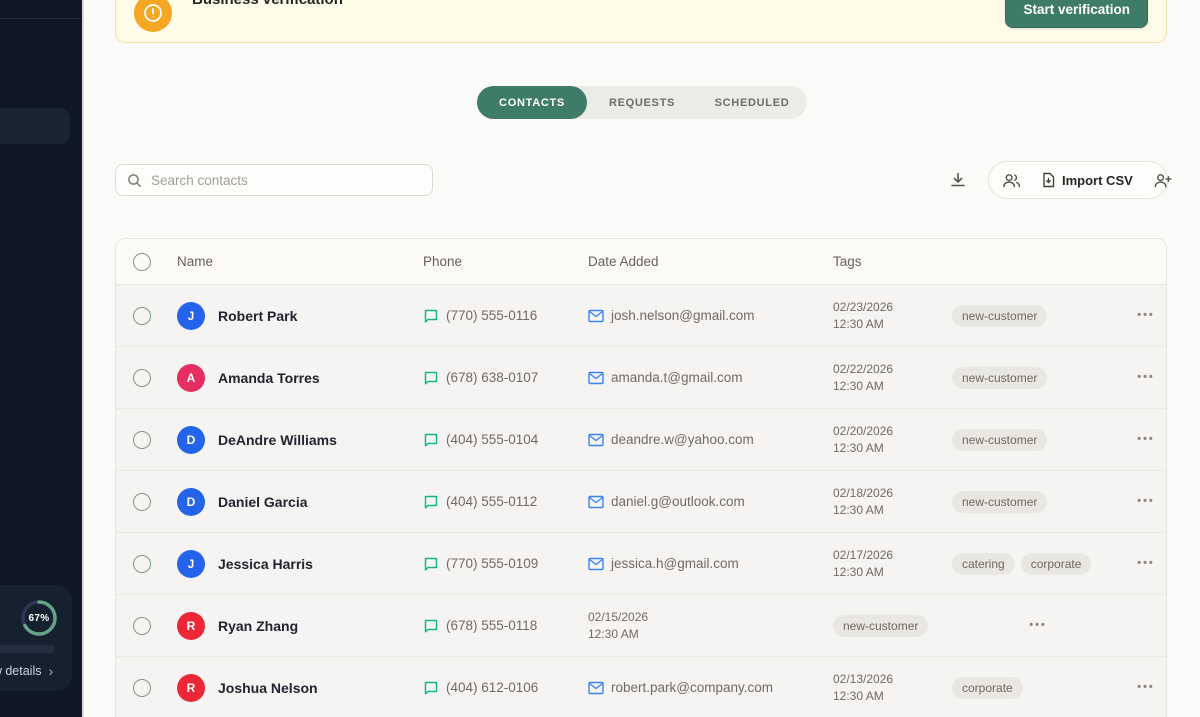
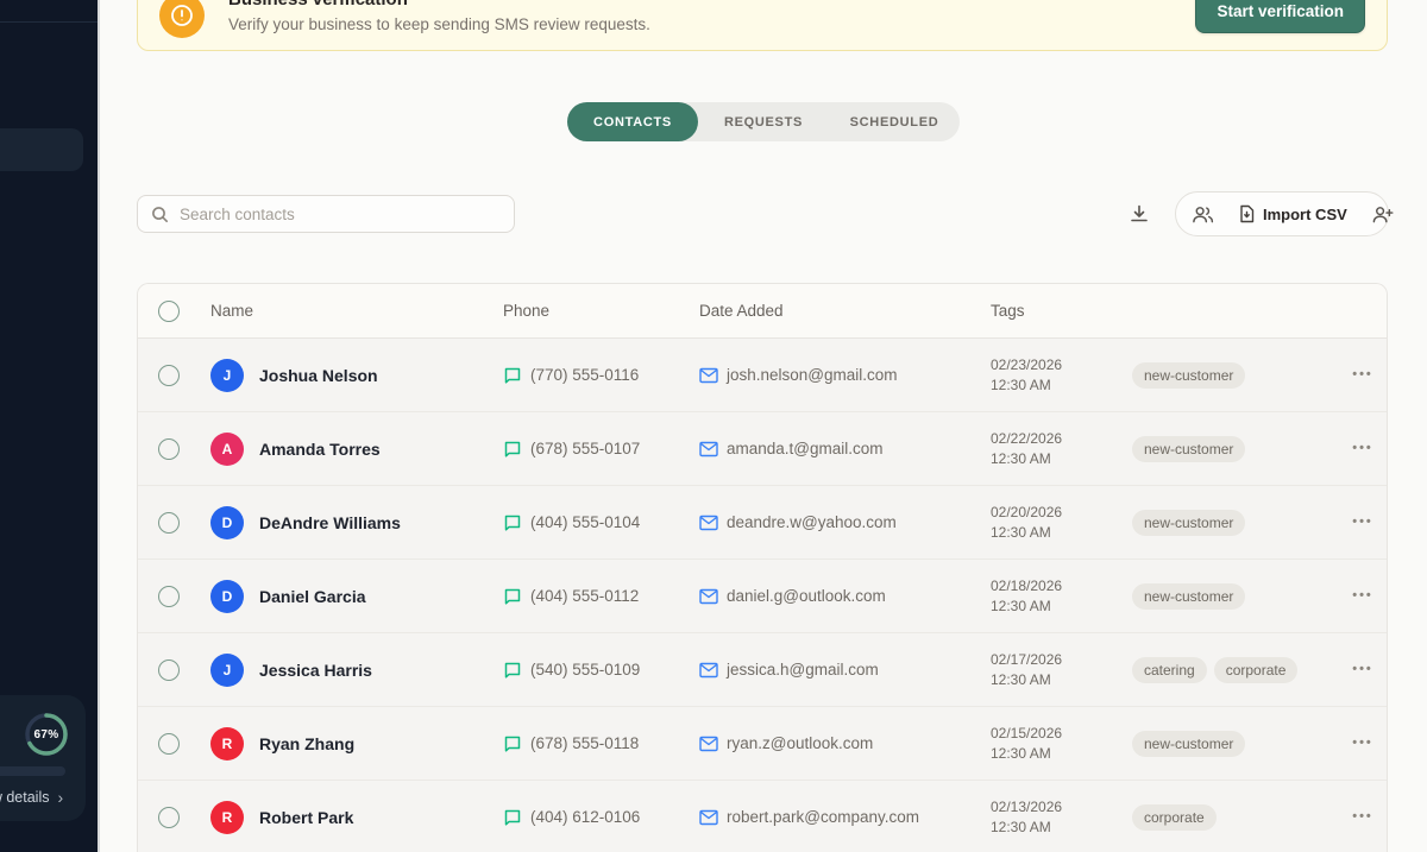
  67%
  ›
+ Verify your business to keep sending SMS review requests.
  Start verification
  CONTACTS
  REQUESTS
  SCHEDULED
  Search contacts
  Import CSV
  Name
  Phone
  Date Added
  Tags
  J
- Robert Park
+ Joshua Nelson
  (770) 555-0116
  josh.nelson@gmail.com
  02/23/2026
  12:30 AM
  new-customer
  •••
  A
  Amanda Torres
- (678) 638-0107
+ (678) 555-0107
  amanda.t@gmail.com
  02/22/2026
  12:30 AM
  new-customer
  •••
  D
  DeAndre Williams
  (404) 555-0104
  deandre.w@yahoo.com
  02/20/2026
  12:30 AM
  new-customer
  •••
  D
  Daniel Garcia
  (404) 555-0112
  daniel.g@outlook.com
  02/18/2026
  12:30 AM
  new-customer
  •••
  J
  Jessica Harris
- (770) 555-0109
+ (540) 555-0109
  jessica.h@gmail.com
  02/17/2026
  12:30 AM
  catering
  corporate
  •••
  R
  Ryan Zhang
  (678) 555-0118
+ ryan.z@outlook.com
  02/15/2026
  12:30 AM
  new-customer
  •••
  R
- Joshua Nelson
+ Robert Park
  (404) 612-0106
  robert.park@company.com
  02/13/2026
  12:30 AM
  corporate
  •••
